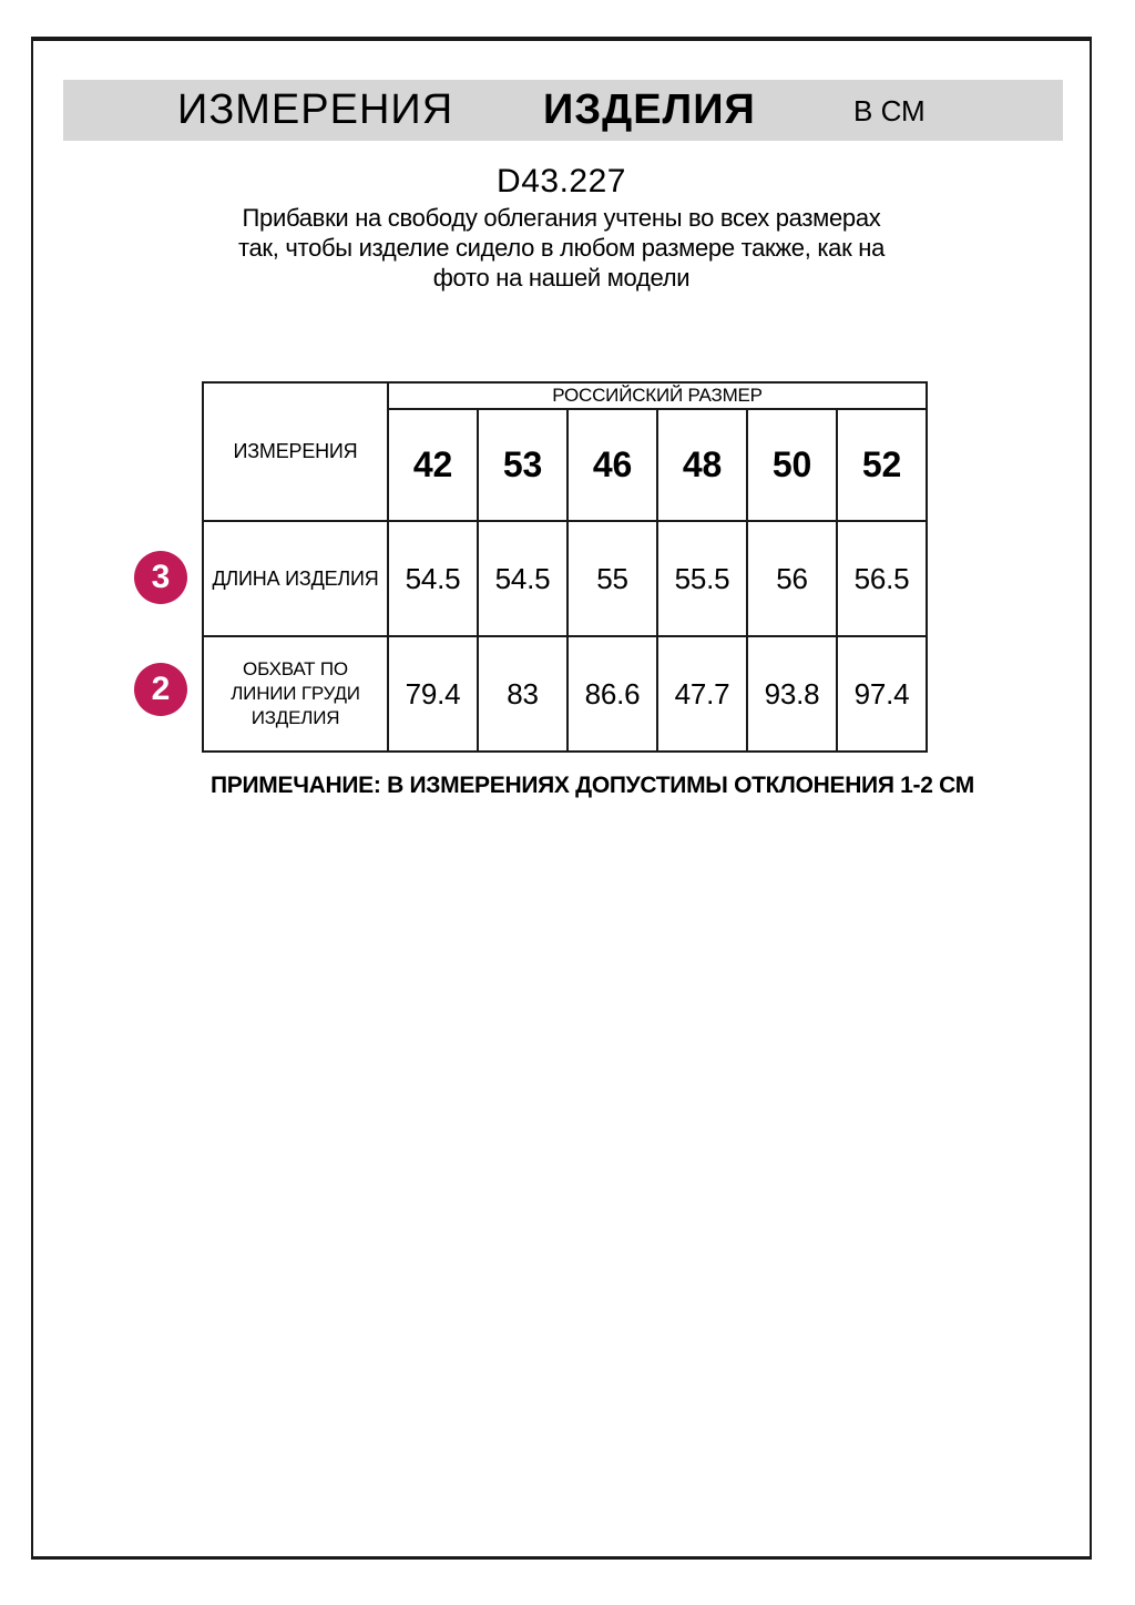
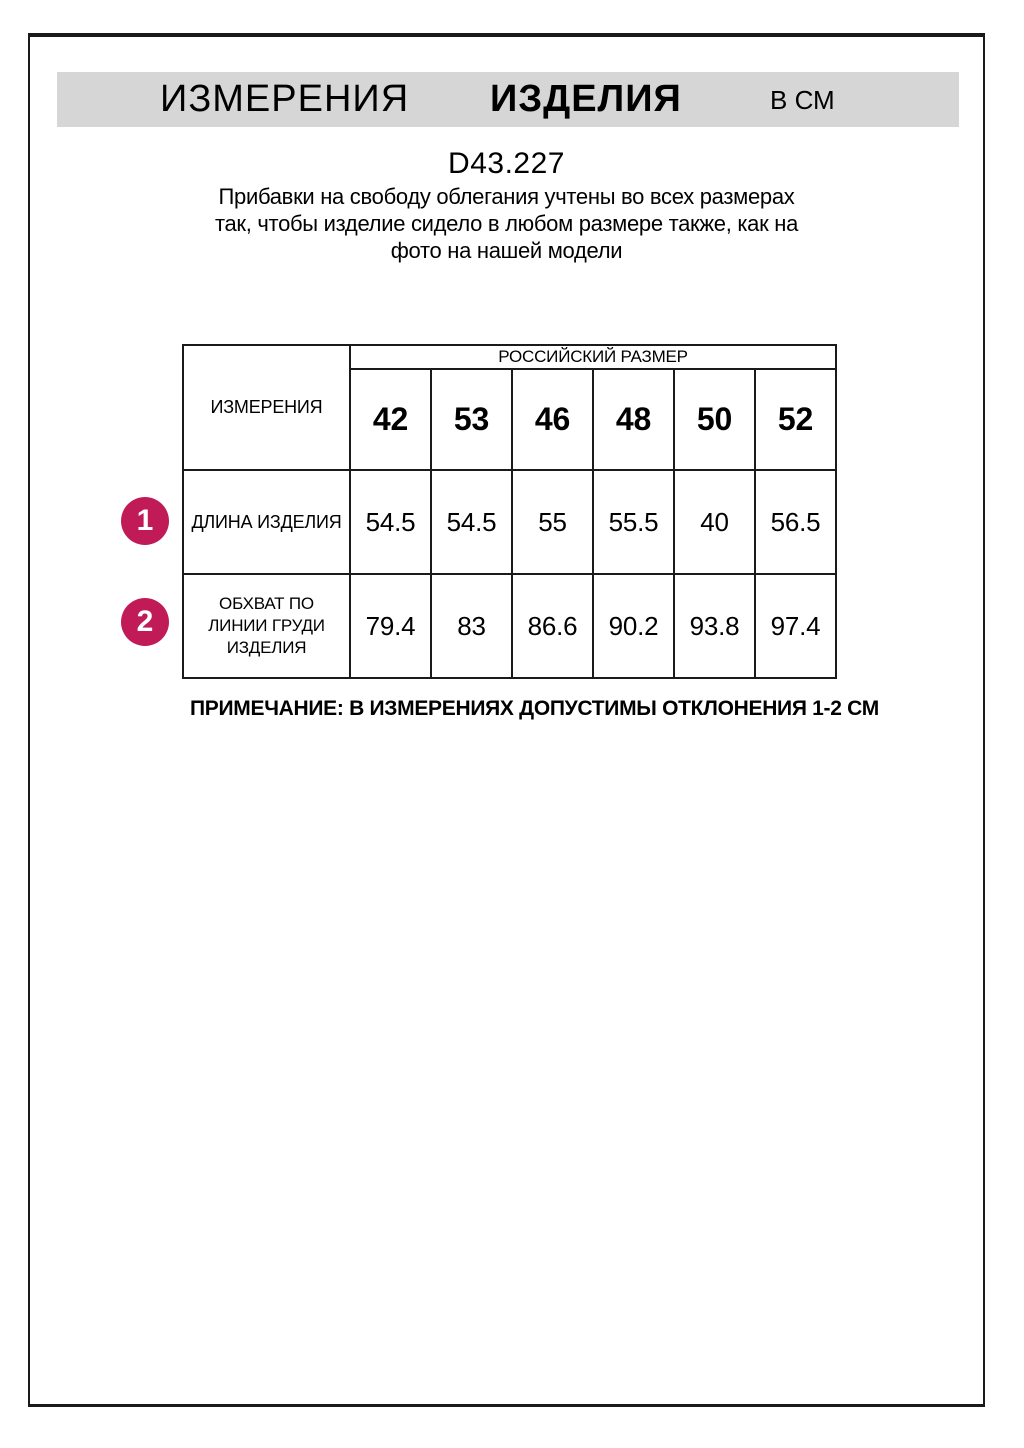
  ИЗМЕРЕНИЯ
  ИЗДЕЛИЯ
  В СМ
  D43.227
  Прибавки на свободу облегания учтены во всех размерах
  так, чтобы изделие сидело в любом размере также, как на
  фото на нашей модели
  ИЗМЕРЕНИЯ	РОССИЙСКИЙ РАЗМЕР
  42	53	46	48	50	52
- ДЛИНА ИЗДЕЛИЯ	54.5	54.5	55	55.5	56	56.5
+ ДЛИНА ИЗДЕЛИЯ	54.5	54.5	55	55.5	40	56.5
- ОБХВАТ ПО ЛИНИИ ГРУДИ ИЗДЕЛИЯ	79.4	83	86.6	47.7	93.8	97.4
+ ОБХВАТ ПО ЛИНИИ ГРУДИ ИЗДЕЛИЯ	79.4	83	86.6	90.2	93.8	97.4
- 3
+ 1
  2
  ПРИМЕЧАНИЕ: В ИЗМЕРЕНИЯХ ДОПУСТИМЫ ОТКЛОНЕНИЯ 1-2 СМ
